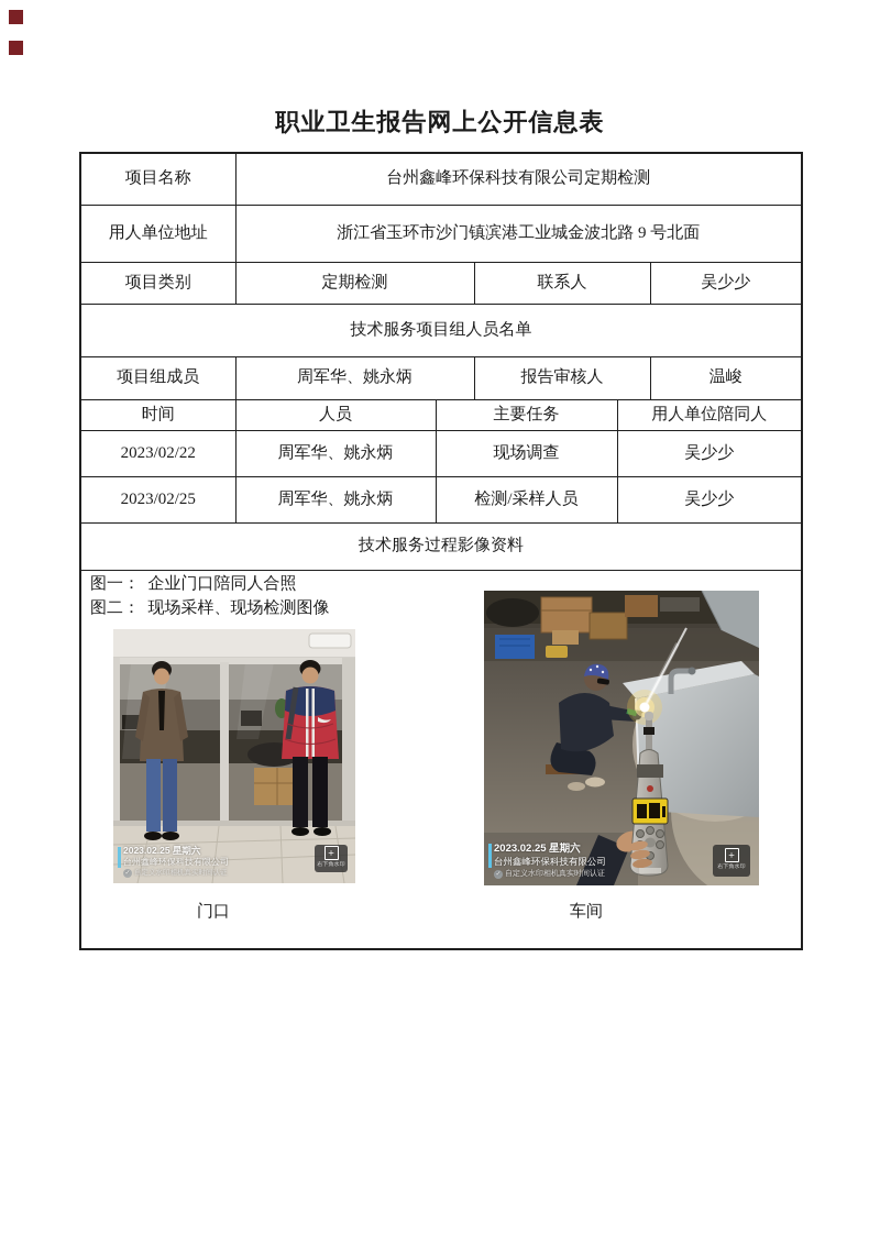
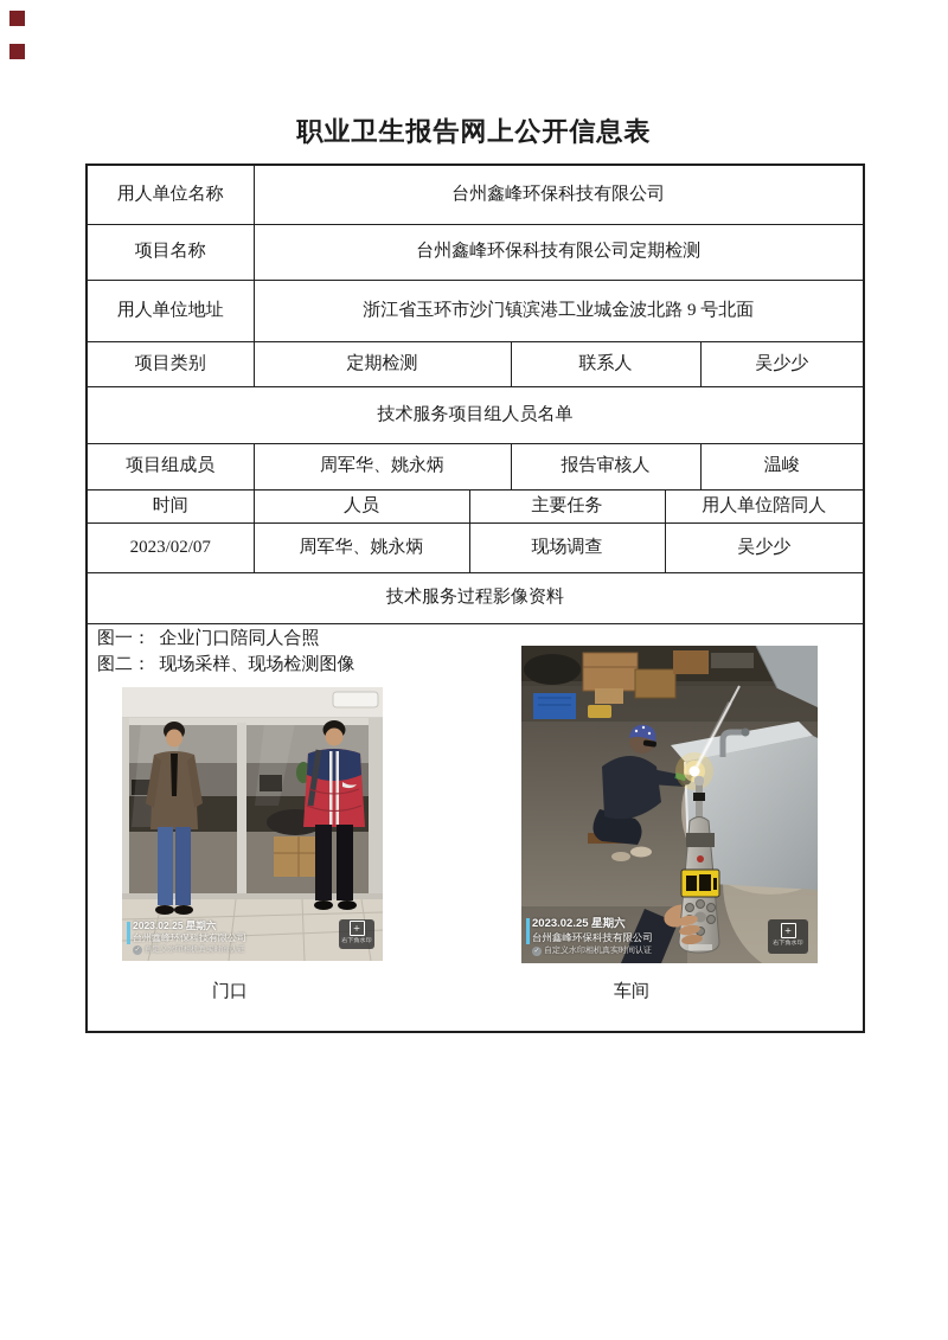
  职业卫生报告网上公开信息表
+ 用人单位名称	台州鑫峰环保科技有限公司
  项目名称	台州鑫峰环保科技有限公司定期检测
  用人单位地址	浙江省玉环市沙门镇滨港工业城金波北路 9 号北面
  项目类别	定期检测	联系人	吴少少
  技术服务项目组人员名单
  项目组成员	周军华、姚永炳	报告审核人	温峻
  时间	人员	主要任务	用人单位陪同人
- 2023/02/22	周军华、姚永炳	现场调查	吴少少
+ 2023/02/07	周军华、姚永炳	现场调查	吴少少
- 2023/02/25	周军华、姚永炳	检测/采样人员	吴少少
  技术服务过程影像资料
